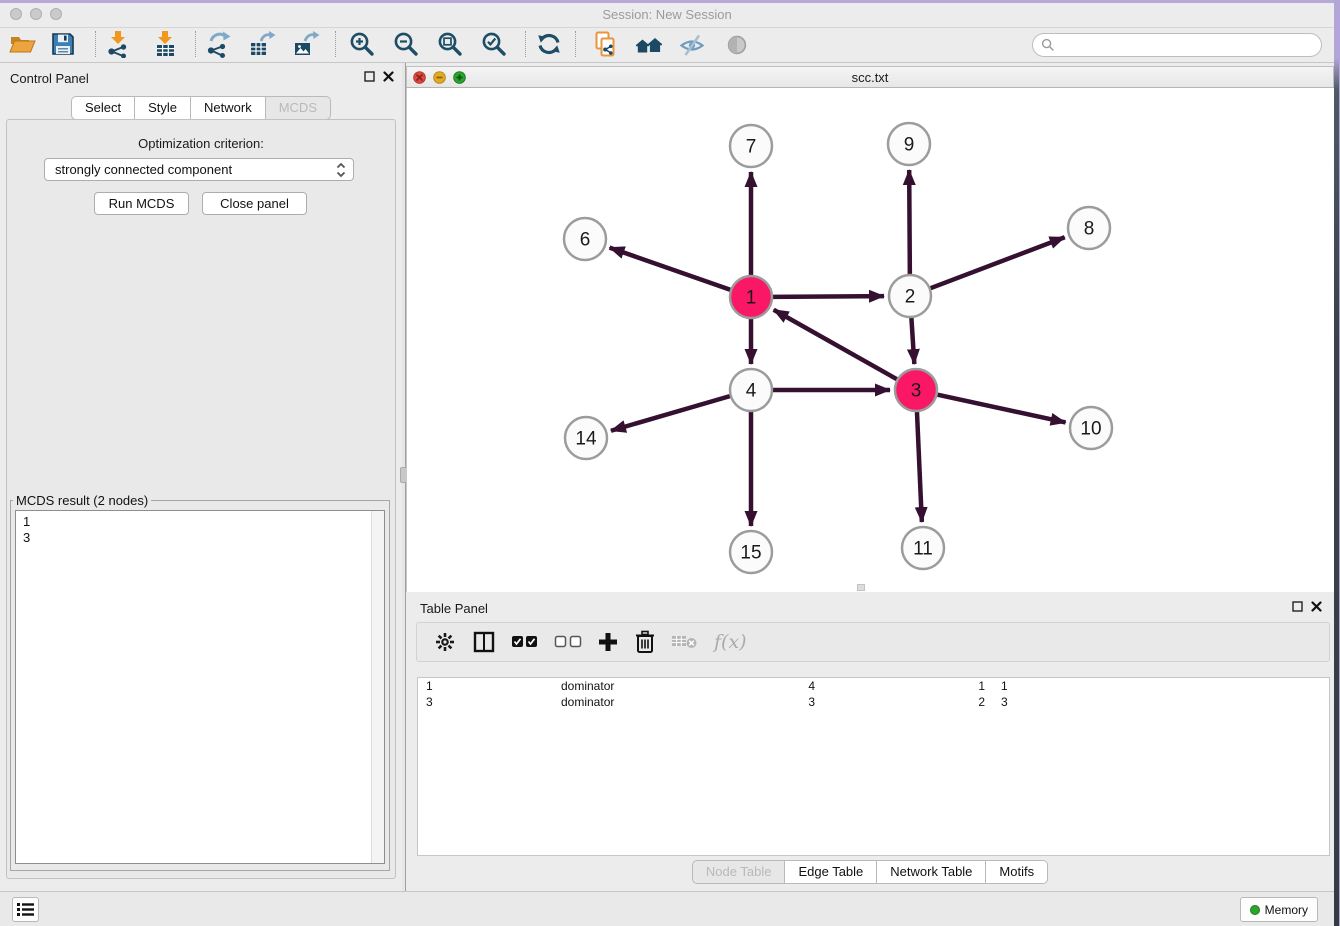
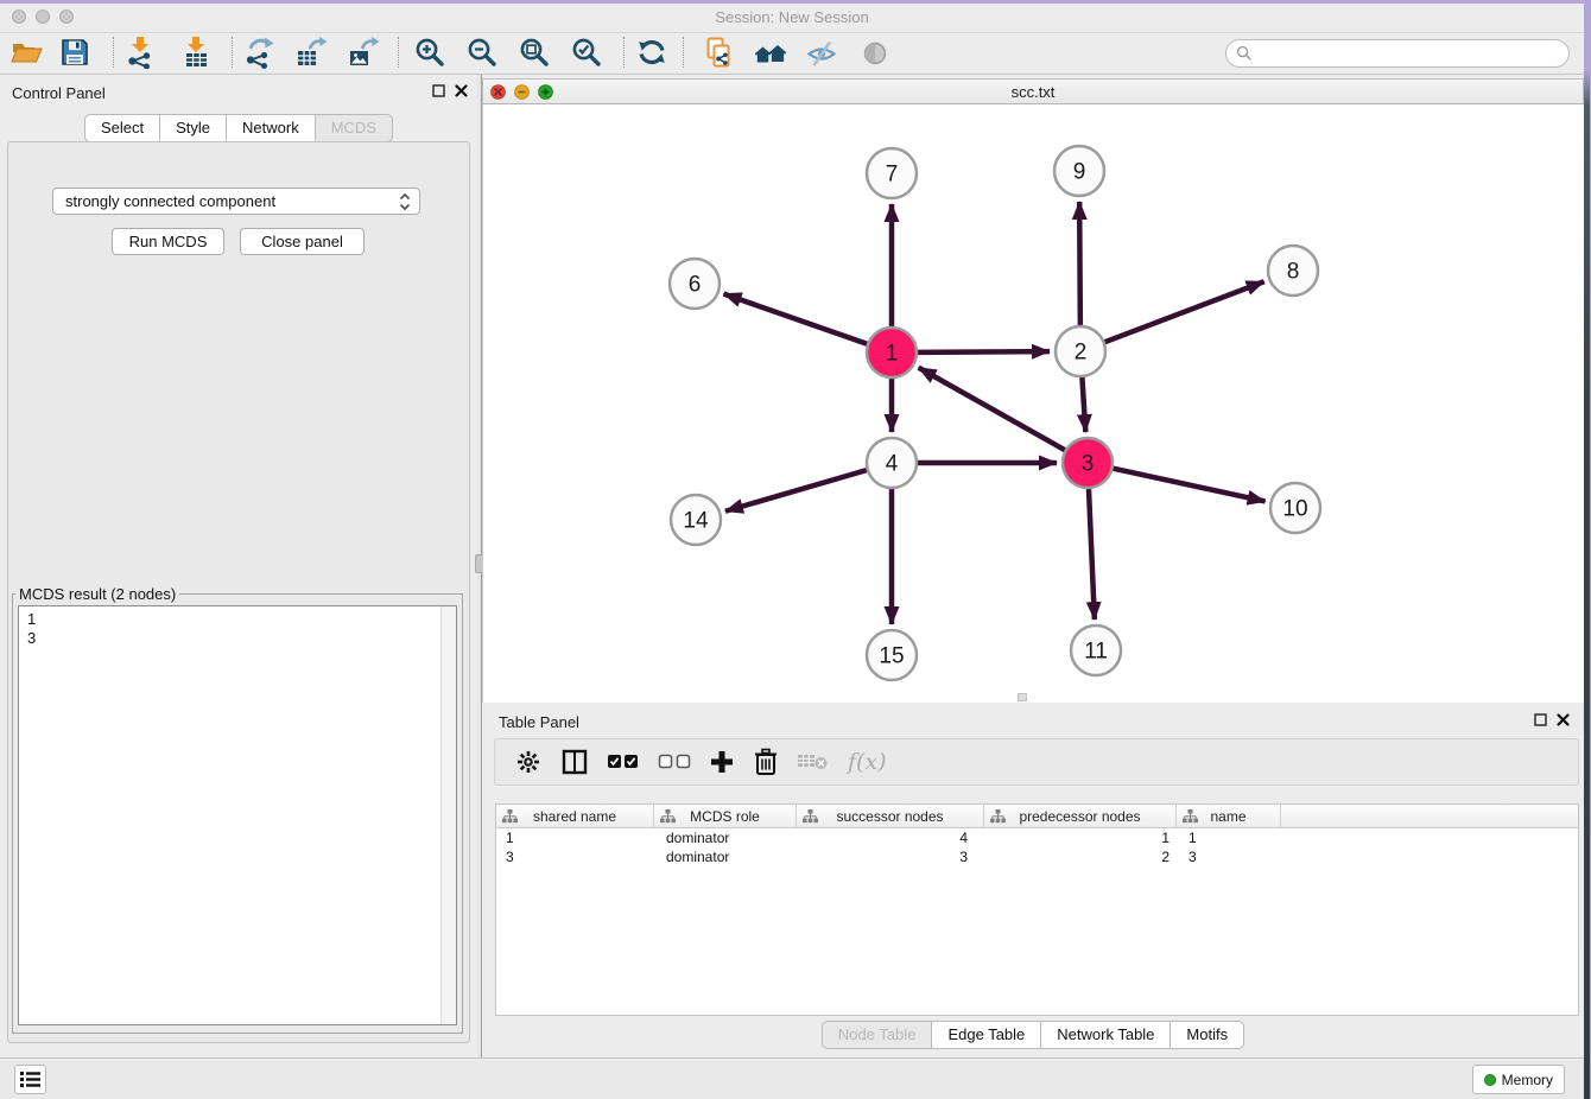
  Session: New Session
  Control Panel
  Select
  Style
  Network
  MCDS
- Optimization criterion:
  strongly connected component
  Run MCDS
  Close panel
  MCDS result (2 nodes)
  1
  3
  scc.txt
  7
  9
  6
  8
  1
  2
  4
  3
  14
  10
  15
  11
  Table Panel
  f(x)
+ shared name
+ MCDS role
+ successor nodes
+ predecessor nodes
+ name
  1
  dominator
  4
  1
  1
  3
  dominator
  3
  2
  3
  Node Table
  Edge Table
  Network Table
  Motifs
  Memory
